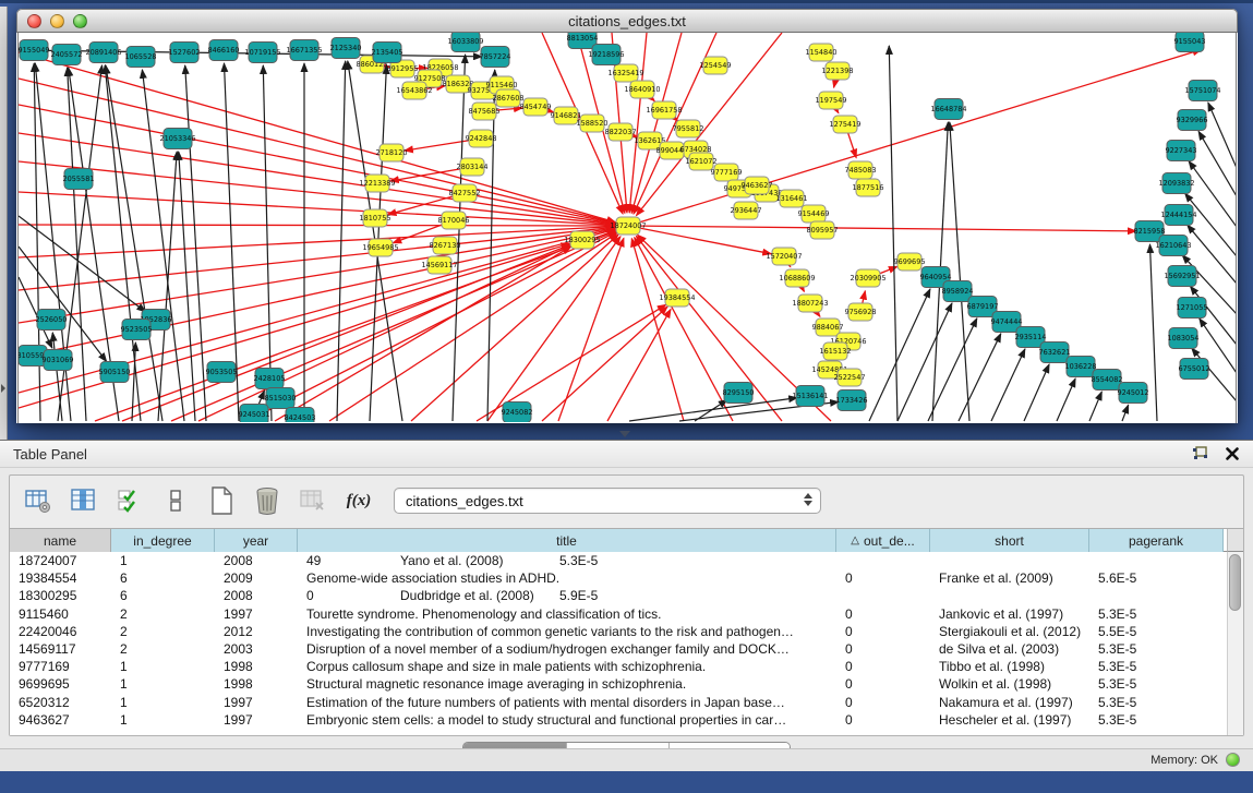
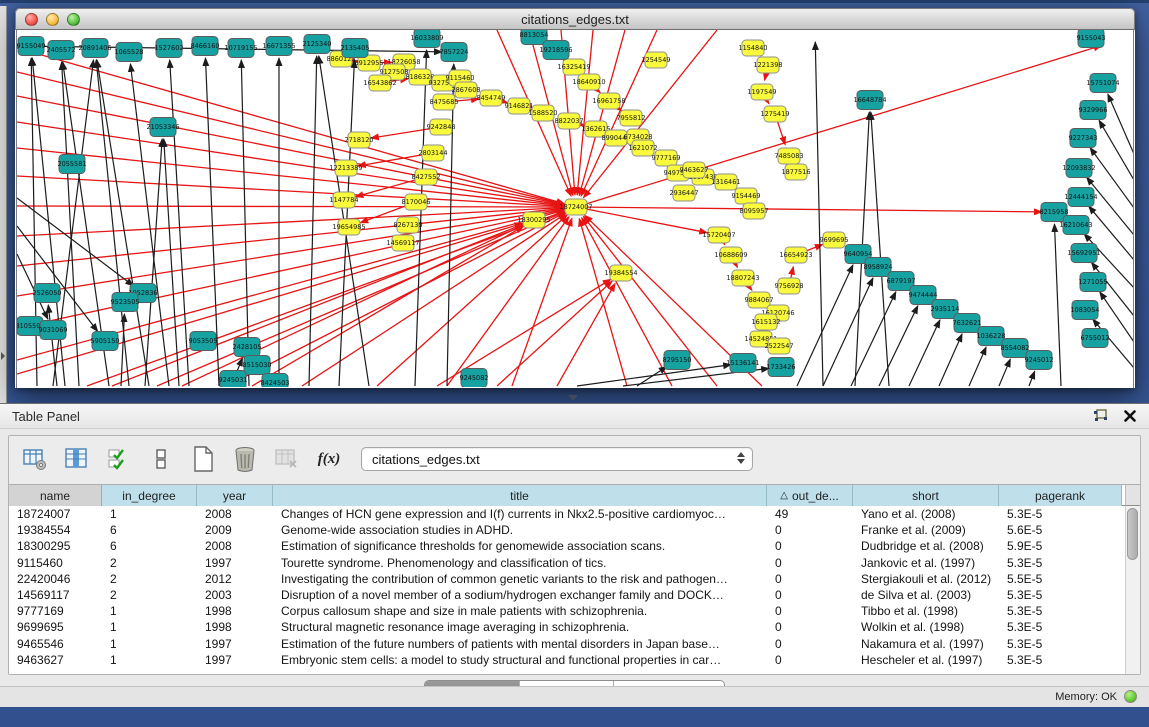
  citations_edges.txt
  18724007
  18300295
  19384554
  8860123
  8912955
  18226058
  9127508
  16543862
  818632
  93275
  9115460
  2867608
  8475685
  8454749
  9146821
  1588520
  16325419
  18640910
  16961758
  7955812
  8822037
  899044
  6734028
  1621072
  2718120
  2803144
  12213389
  8427552
- 1810755
+ 1147784
  8170046
  19654985
  8267130
  14569117
  15720407
  10688609
  18807243
  9884067
  16120746
  1615132
  145248
  2522547
  9756928
- 20309905
+ 16654923
  9699695
  1316461
  9154469
  8095957
  1154840
  1221398
  1197549
  1275419
  7485083
  1877516
  1254549
  9777169
  94975
  9463627
  2936447
  9155049
  2405572
  20891406
  1065528
  1527602
  8466160
  10719155
  16671355
  2125340
  2135405
  16033809
  7857224
  8813054
  19218596
  2055581
  16648784
  9155043
  15751074
  9329966
  9227343
  12093832
  12444154
  8215958
  16210643
  15692951
  1271055
  1083054
  6755012
  9640954
  8958924
  6879197
  9474444
  2935114
  7632621
  1036228
  8554082
  9245012
  15136141
  1733426
  8295150
  2526050
  52836
  9523505
  810559
  9031069
  5905150
  9053505
  2428105
  8515030
  9245031
  8424503
  9245082
  Table Panel
  f(x)
  citations_edges.txt
  name
  in_degree
  year
  title
  △
  out_de...
  short
  pagerank
  18724007
  1
  2008
+ Changes of HCN gene expression and I(f) currents in Nkx2.5-positive cardiomyoc…
  49
  Yano et al. (2008)
  5.3E-5
  19384554
  6
  2009
  Genome-wide association studies in ADHD.
  0
  Franke et al. (2009)
  5.6E-5
  18300295
  6
  2008
+ Estimation of significance thresholds for genomewide association scans.
  0
  Dudbridge et al. (2008)
  5.9E-5
  9115460
  2
  1997
  Tourette syndrome. Phenomenology and classification of tics.
  0
  Jankovic et al. (1997)
  5.3E-5
  22420046
  2
  2012
  Investigating the contribution of common genetic variants to the risk and pathogen…
  0
  Stergiakouli et al. (2012)
  5.5E-5
  14569117
  2
  2003
  Disruption of a novel member of a sodium/hydrogen exchanger family and DOCK…
  0
  de Silva et al. (2003)
  5.3E-5
  9777169
  1
  1998
  Corpus callosum shape and size in male patients with schizophrenia.
  0
  Tibbo et al. (1998)
  5.3E-5
  9699695
  1
  1998
  Structural magnetic resonance image averaging in schizophrenia.
  0
  Wolkin et al. (1998)
  5.3E-5
- 6520312
+ 9465546
  1
  1997
  Estimation of the future numbers of patients with mental disorders in Japan base…
  0
  Nakamura et al. (1997)
  5.3E-5
  9463627
  1
  1997
  Embryonic stem cells: a model to study structural and functional properties in car…
  0
  Hescheler et al. (1997)
  5.3E-5
  Memory: OK
